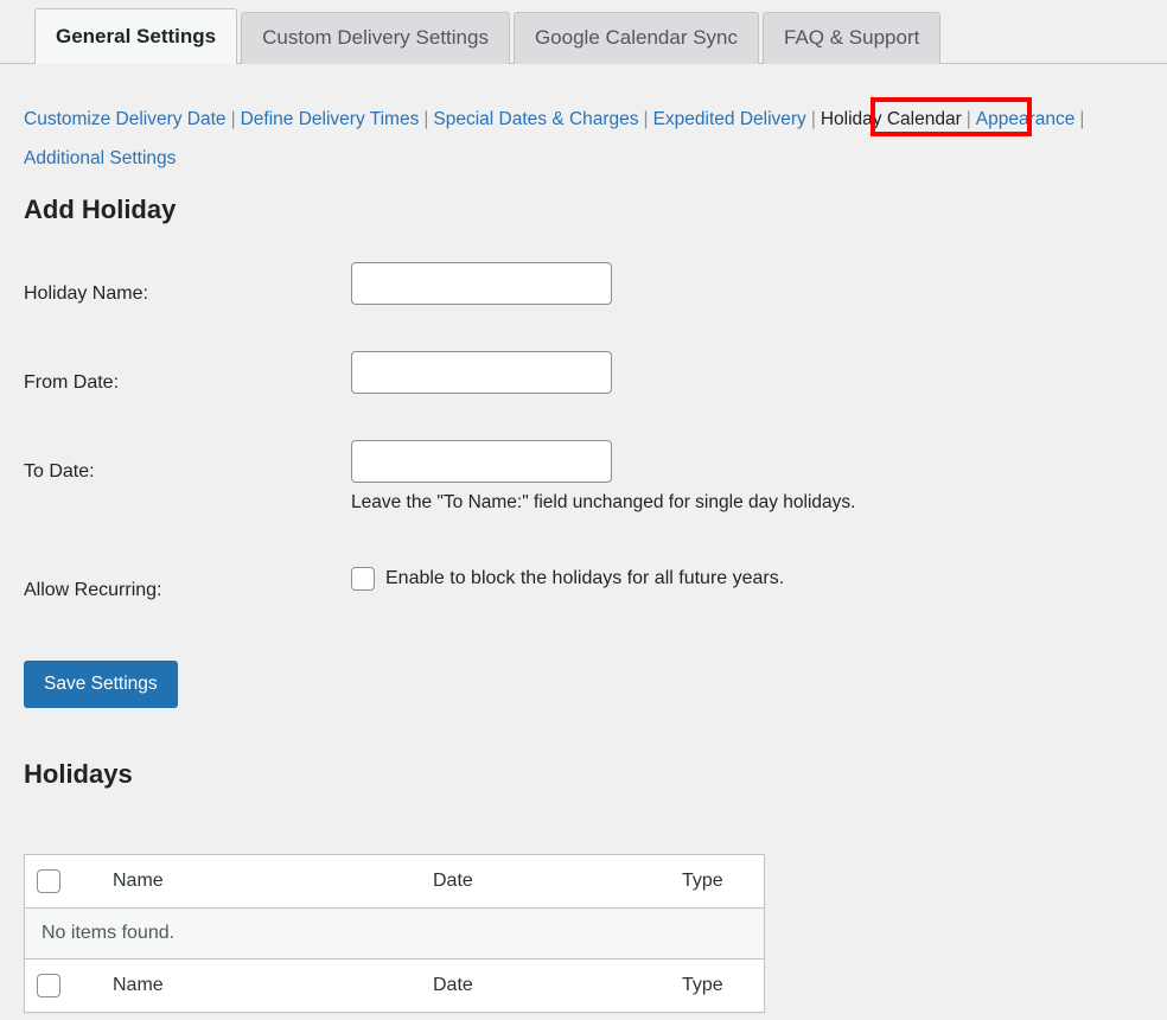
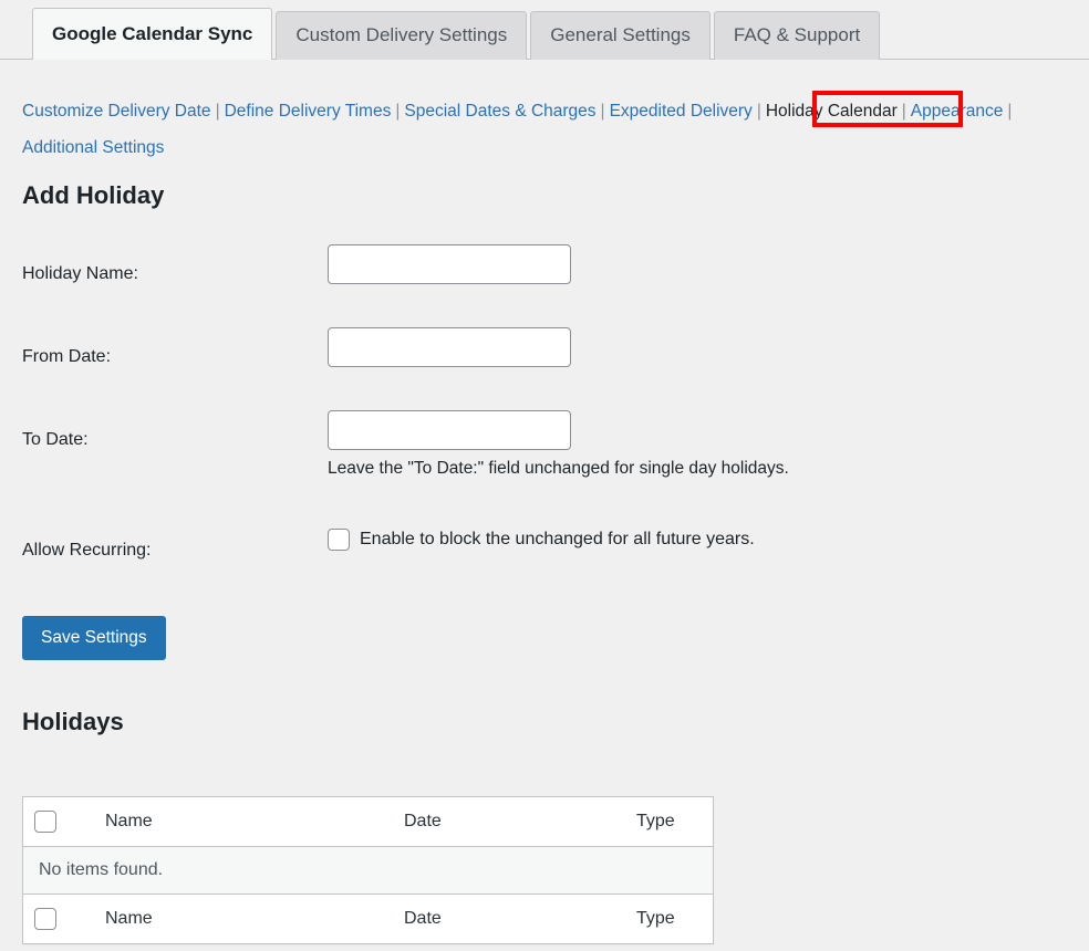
- General Settings
+ Google Calendar Sync
  Custom Delivery Settings
- Google Calendar Sync
+ General Settings
  FAQ & Support
  Customize Delivery Date | Define Delivery Times | Special Dates & Charges | Expedited Delivery | Holiday Calendar | Appearance |
  Additional Settings
  Add Holiday
  Holiday Name:
  From Date:
  To Date:
- Leave the "To Name:" field unchanged for single day holidays.
+ Leave the "To Date:" field unchanged for single day holidays.
  Allow Recurring:
- Enable to block the holidays for all future years.
+ Enable to block the unchanged for all future years.
  Save Settings
  Holidays
  	Name	Date	Type
  No items found.
  	Name	Date	Type
